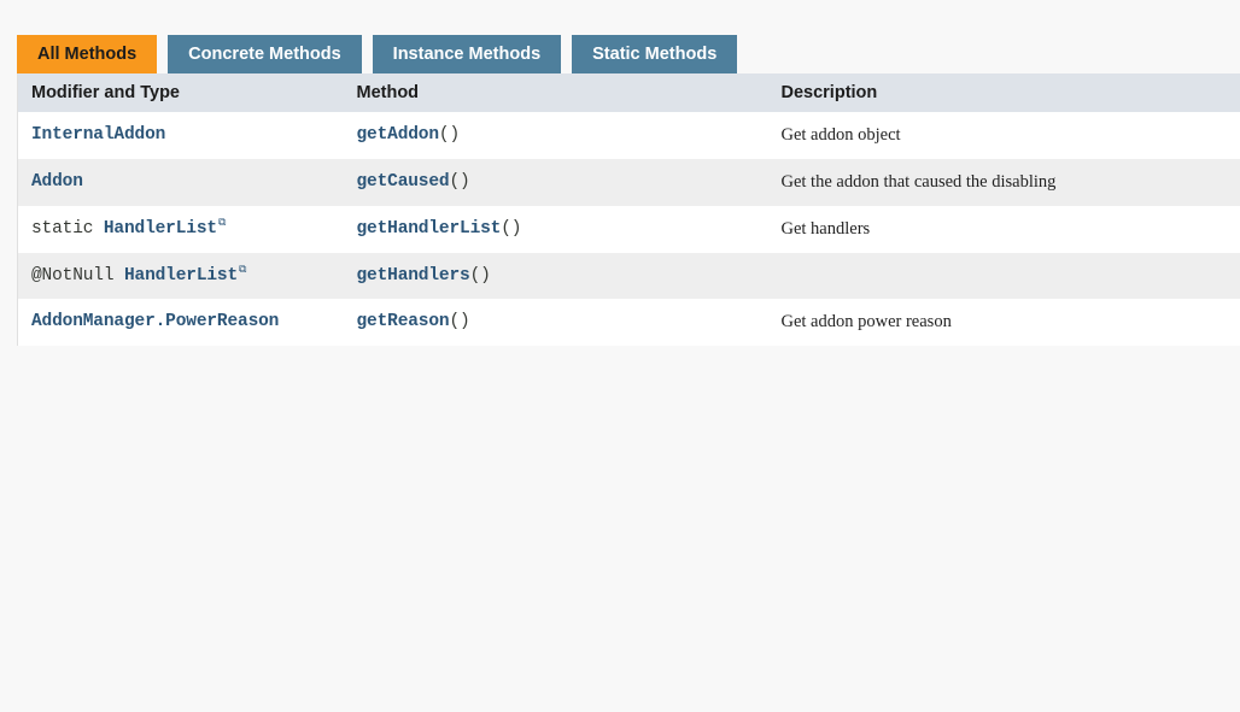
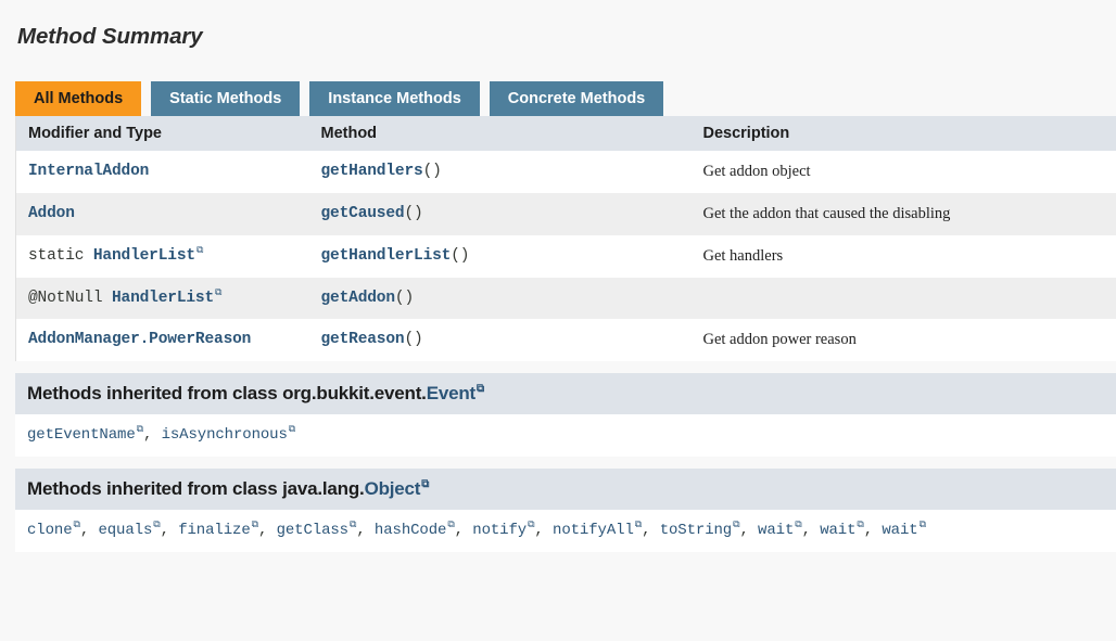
+ Method Summary
  All Methods
- Concrete Methods
+ Static Methods
  Instance Methods
- Static Methods
+ Concrete Methods
  Modifier and Type	Method	Description
- InternalAddon	getAddon()	Get addon object
+ InternalAddon	getHandlers()	Get addon object
  Addon	getCaused()	Get the addon that caused the disabling
  static HandlerList⧉	getHandlerList()	Get handlers
- @NotNull HandlerList⧉	getHandlers()
+ @NotNull HandlerList⧉	getAddon()
  AddonManager.PowerReason	getReason()	Get addon power reason
+ Methods inherited from class org.bukkit.event.Event⧉
+ getEventName⧉, isAsynchronous⧉
+ Methods inherited from class java.lang.Object⧉
+ clone⧉, equals⧉, finalize⧉, getClass⧉, hashCode⧉, notify⧉, notifyAll⧉, toString⧉, wait⧉, wait⧉, wait⧉
